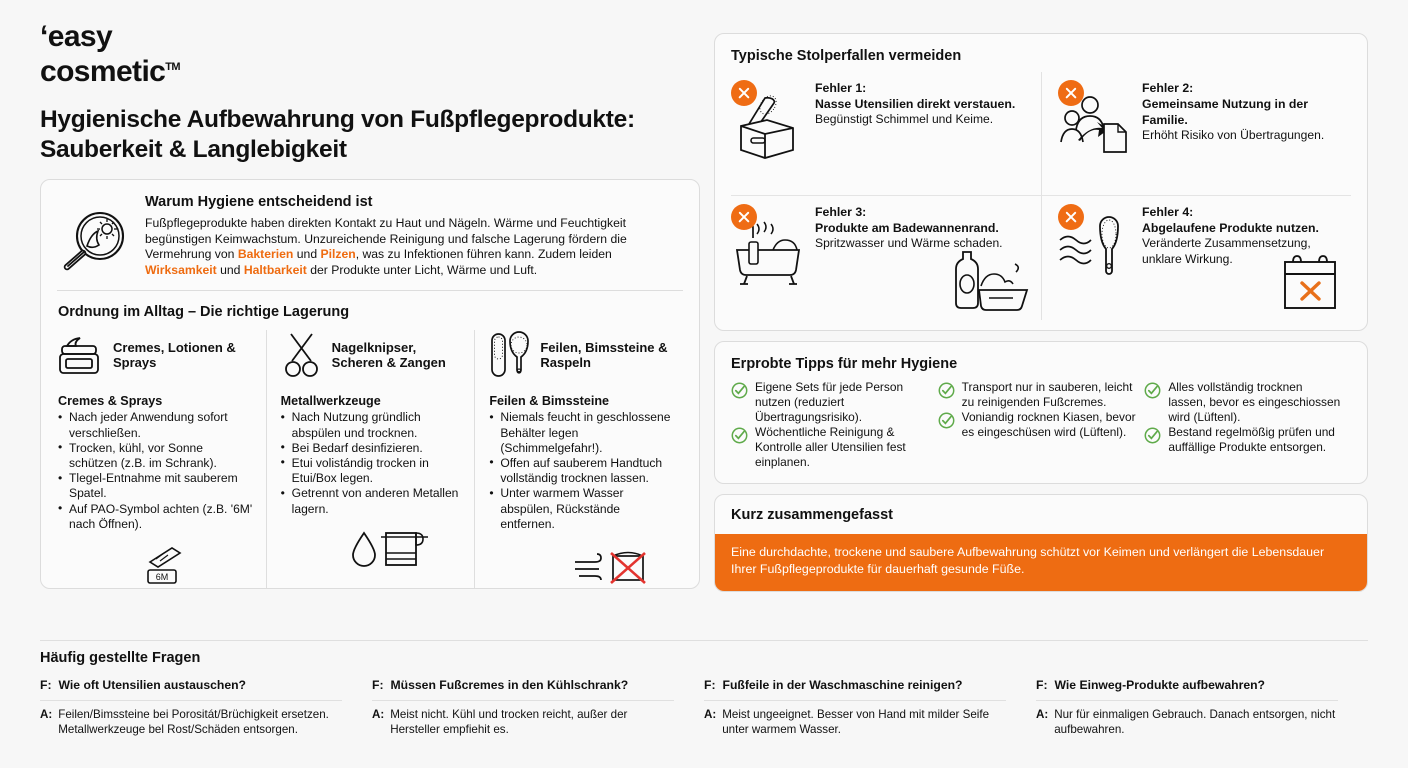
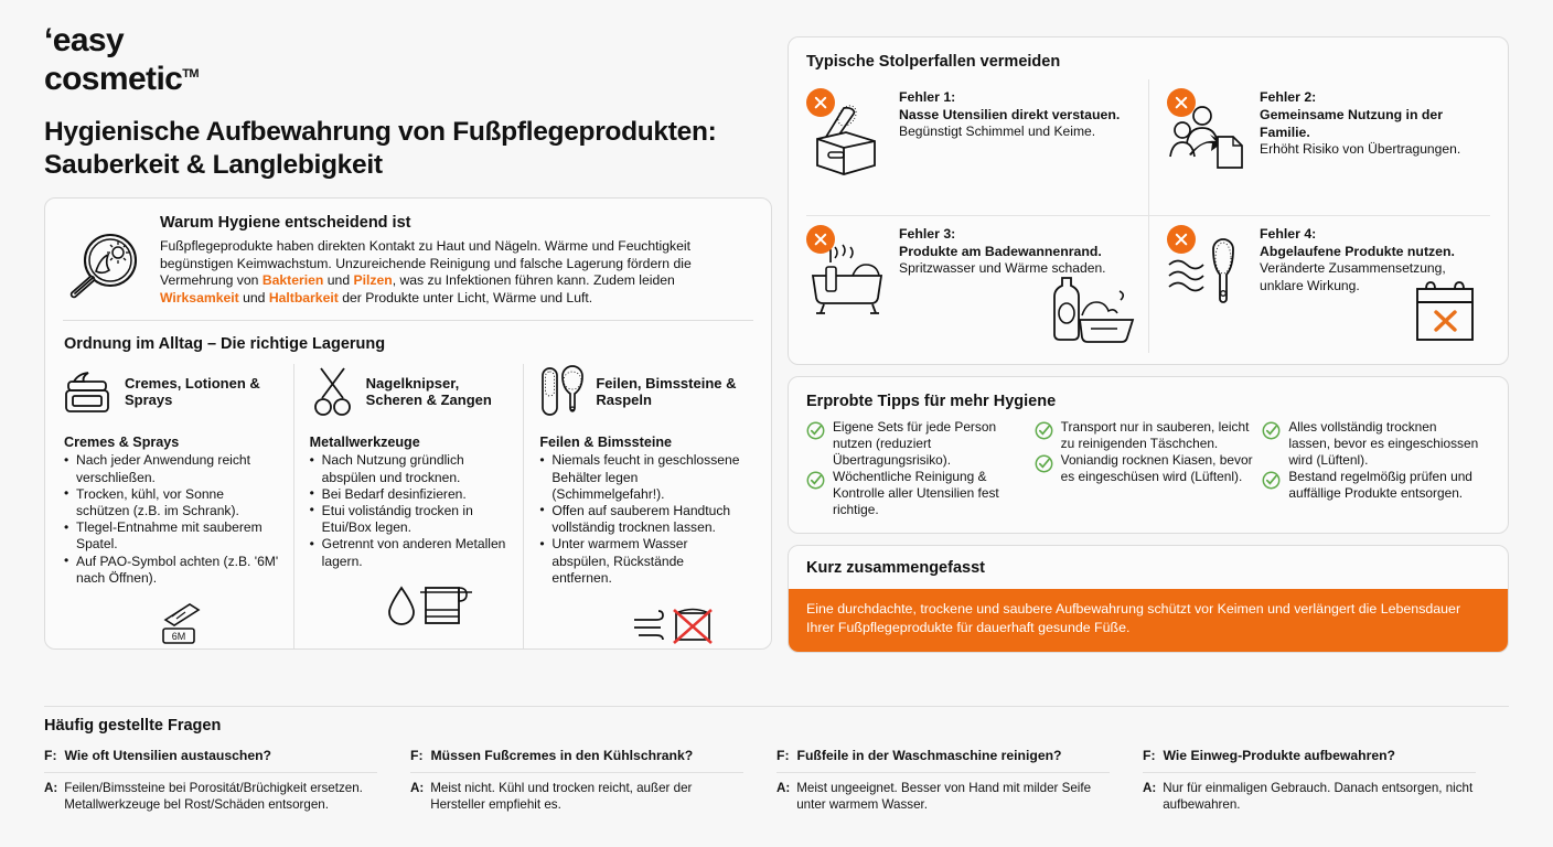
  ‘easy
  cosmeticTM
- Hygienische Aufbewahrung von Fußpflegeprodukte: Sauberkeit & Langlebigkeit
+ Hygienische Aufbewahrung von Fußpflegeprodukten: Sauberkeit & Langlebigkeit
  Warum Hygiene entscheidend ist
  Fußpflegeprodukte haben direkten Kontakt zu Haut und Nägeln. Wärme und Feuchtigkeit begünstigen Keimwachstum. Unzureichende Reinigung und falsche Lagerung fördern die Vermehrung von Bakterien und Pilzen, was zu Infektionen führen kann. Zudem leiden Wirksamkeit und Haltbarkeit der Produkte unter Licht, Wärme und Luft.
  Ordnung im Alltag – Die richtige Lagerung
  Cremes, Lotionen & Sprays
  Cremes & Sprays
- Nach jeder Anwendung sofort verschließen.
+ Nach jeder Anwendung reicht verschließen.
  Trocken, kühl, vor Sonne schützen (z.B. im Schrank).
  Tlegel-Entnahme mit sauberem Spatel.
  Auf PAO-Symbol achten (z.B. '6M' nach Öffnen).
  6M
  Nagelknipser, Scheren & Zangen
  Metallwerkzeuge
  Nach Nutzung gründlich abspülen und trocknen.
  Bei Bedarf desinfizieren.
  Etui volistándig trocken in Etui/Box legen.
  Getrennt von anderen Metallen lagern.
  Feilen, Bimssteine & Raspeln
  Feilen & Bimssteine
  Niemals feucht in geschlossene Behälter legen (Schimmelgefahr!).
  Offen auf sauberem Handtuch vollständig trocknen lassen.
  Unter warmem Wasser abspülen, Rückstände entfernen.
  Typische Stolperfallen vermeiden
  Fehler 1:
  Nasse Utensilien direkt verstauen.
  Begünstigt Schimmel und Keime.
  Fehler 2:
  Gemeinsame Nutzung in der Familie.
  Erhöht Risiko von Übertragungen.
  Fehler 3:
  Produkte am Badewannenrand.
  Spritzwasser und Wärme schaden.
  Fehler 4:
  Abgelaufene Produkte nutzen.
  Veränderte Zusammensetzung, unklare Wirkung.
  Erprobte Tipps für mehr Hygiene
  Eigene Sets für jede Person nutzen (reduziert Übertragungsrisiko).
- Wöchentliche Reinigung & Kontrolle aller Utensilien fest einplanen.
+ Wöchentliche Reinigung & Kontrolle aller Utensilien fest richtige.
- Transport nur in sauberen, leicht zu reinigenden Fußcremes.
+ Transport nur in sauberen, leicht zu reinigenden Täschchen.
  Voniandig rocknen Kiasen, bevor es eingeschüsen wird (Lüftenl).
  Alles vollständig trocknen lassen, bevor es eingeschiossen wird (Lüftenl).
  Bestand regelmößig prüfen und auffällige Produkte entsorgen.
  Kurz zusammengefasst
  Eine durchdachte, trockene und saubere Aufbewahrung schützt vor Keimen und verlängert die Lebensdauer Ihrer Fußpflegeprodukte für dauerhaft gesunde Füße.
  Häufig gestellte Fragen
  F:
  Wie oft Utensilien austauschen?
  A:
  Feilen/Bimssteine bei Porositát/Brüchigkeit ersetzen. Metallwerkzeuge bel Rost/Schäden entsorgen.
  F:
  Müssen Fußcremes in den Kühlschrank?
  A:
  Meist nicht. Kühl und trocken reicht, außer der Hersteller empfiehit es.
  F:
  Fußfeile in der Waschmaschine reinigen?
  A:
  Meist ungeeignet. Besser von Hand mit milder Seife unter warmem Wasser.
  F:
  Wie Einweg-Produkte aufbewahren?
  A:
  Nur für einmaligen Gebrauch. Danach entsorgen, nicht aufbewahren.
